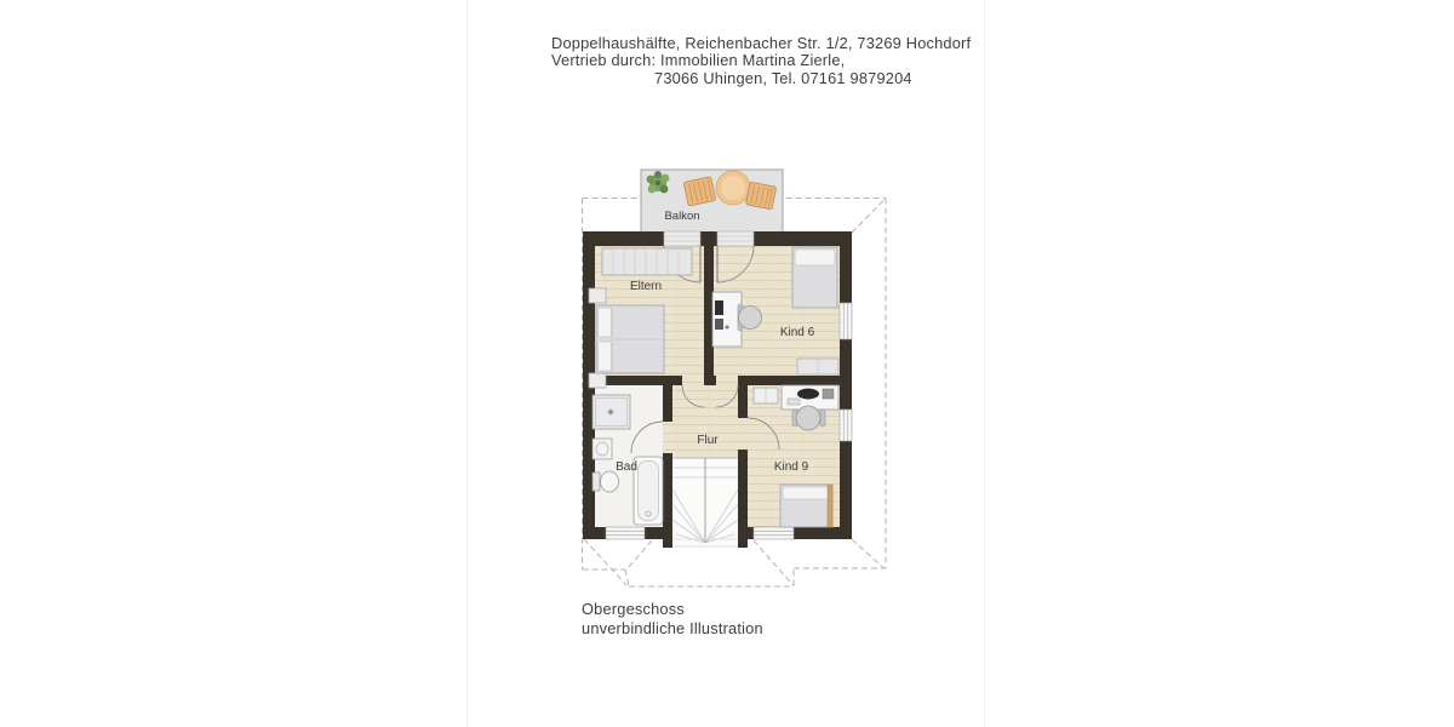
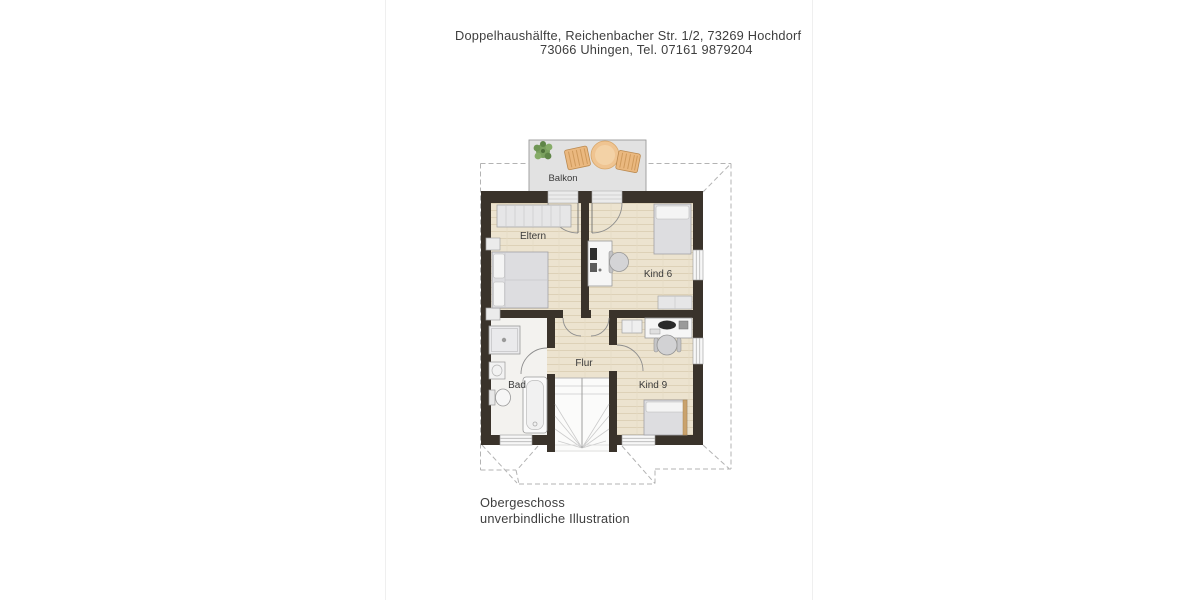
  Doppelhaushälfte, Reichenbacher Str. 1/2, 73269 Hochd
- Vertrieb durch: Immobilien Martina Zierle,
  73066 Uhingen, Tel. 07161 9879204
  Balkon
  Eltern
  Kind 6
  Bad
  Flur
  Kind 9
  Obergeschoss
  unverbindliche Illustration
